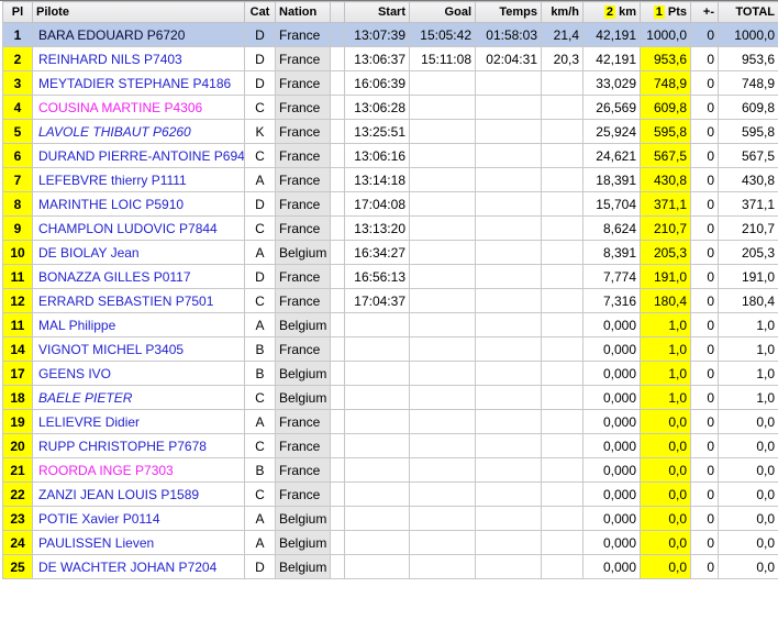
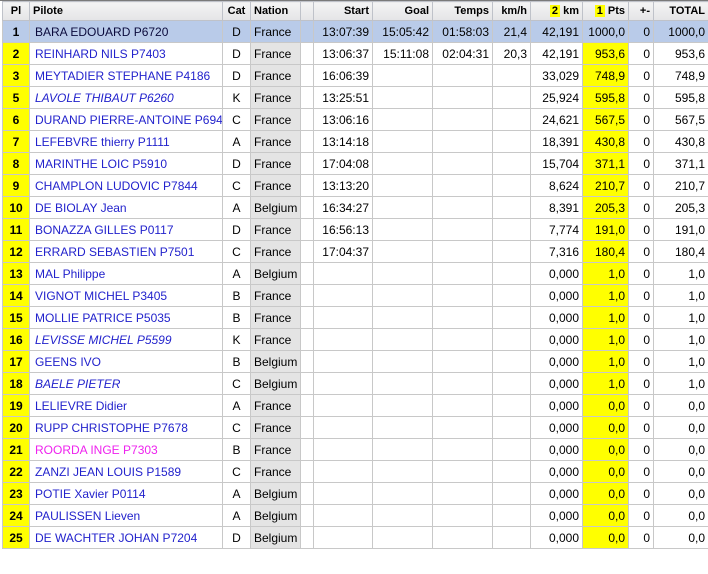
  Pl	Pilote	Cat	Nation		Start	Goal	Temps	km/h	2 km	1 Pts	+-	TOTAL
  1	BARA EDOUARD P6720	D	France		13:07:39	15:05:42	01:58:03	21,4	42,191	1000,0	0	1000,0
  2	REINHARD NILS P7403	D	France		13:06:37	15:11:08	02:04:31	20,3	42,191	953,6	0	953,6
  3	MEYTADIER STEPHANE P4186	D	France		16:06:39				33,029	748,9	0	748,9
- 4	COUSINA MARTINE P4306	C	France		13:06:28				26,569	609,8	0	609,8
  5	LAVOLE THIBAUT P6260	K	France		13:25:51				25,924	595,8	0	595,8
  6	DURAND PIERRE-ANTOINE P694	C	France		13:06:16				24,621	567,5	0	567,5
  7	LEFEBVRE thierry P1111	A	France		13:14:18				18,391	430,8	0	430,8
  8	MARINTHE LOIC P5910	D	France		17:04:08				15,704	371,1	0	371,1
  9	CHAMPLON LUDOVIC P7844	C	France		13:13:20				8,624	210,7	0	210,7
  10	DE BIOLAY Jean	A	Belgium		16:34:27				8,391	205,3	0	205,3
  11	BONAZZA GILLES P0117	D	France		16:56:13				7,774	191,0	0	191,0
  12	ERRARD SEBASTIEN P7501	C	France		17:04:37				7,316	180,4	0	180,4
- 11	MAL Philippe	A	Belgium						0,000	1,0	0	1,0
+ 13	MAL Philippe	A	Belgium						0,000	1,0	0	1,0
  14	VIGNOT MICHEL P3405	B	France						0,000	1,0	0	1,0
+ 15	MOLLIE PATRICE P5035	B	France						0,000	1,0	0	1,0
+ 16	LEVISSE MICHEL P5599	K	France						0,000	1,0	0	1,0
  17	GEENS IVO	B	Belgium						0,000	1,0	0	1,0
  18	BAELE PIETER	C	Belgium						0,000	1,0	0	1,0
  19	LELIEVRE Didier	A	France						0,000	0,0	0	0,0
  20	RUPP CHRISTOPHE P7678	C	France						0,000	0,0	0	0,0
  21	ROORDA INGE P7303	B	France						0,000	0,0	0	0,0
  22	ZANZI JEAN LOUIS P1589	C	France						0,000	0,0	0	0,0
  23	POTIE Xavier P0114	A	Belgium						0,000	0,0	0	0,0
  24	PAULISSEN Lieven	A	Belgium						0,000	0,0	0	0,0
  25	DE WACHTER JOHAN P7204	D	Belgium						0,000	0,0	0	0,0
